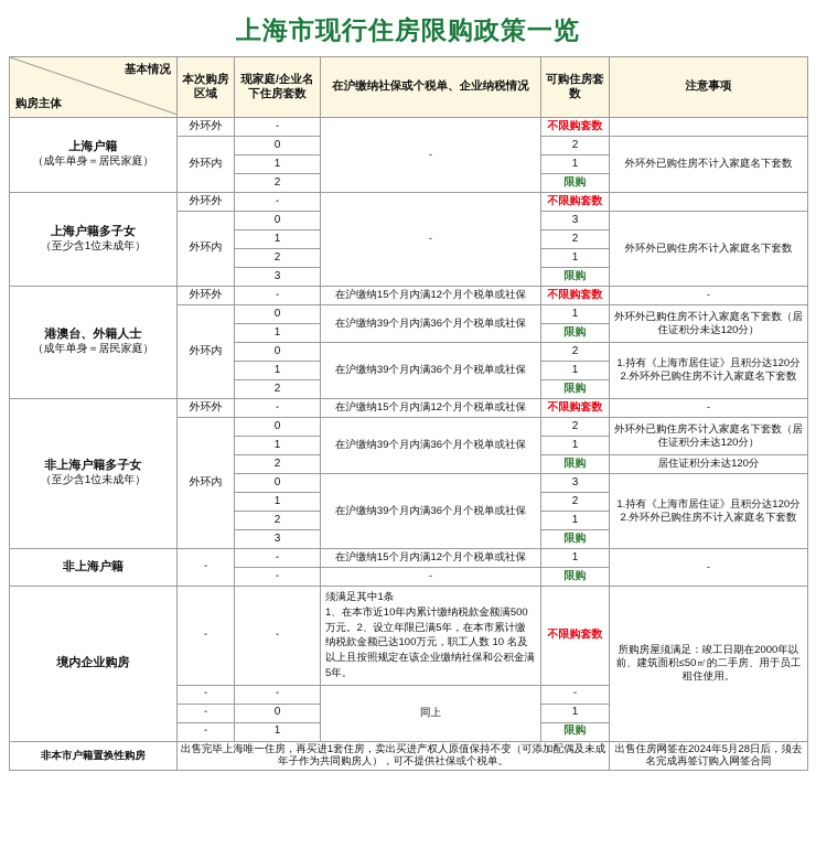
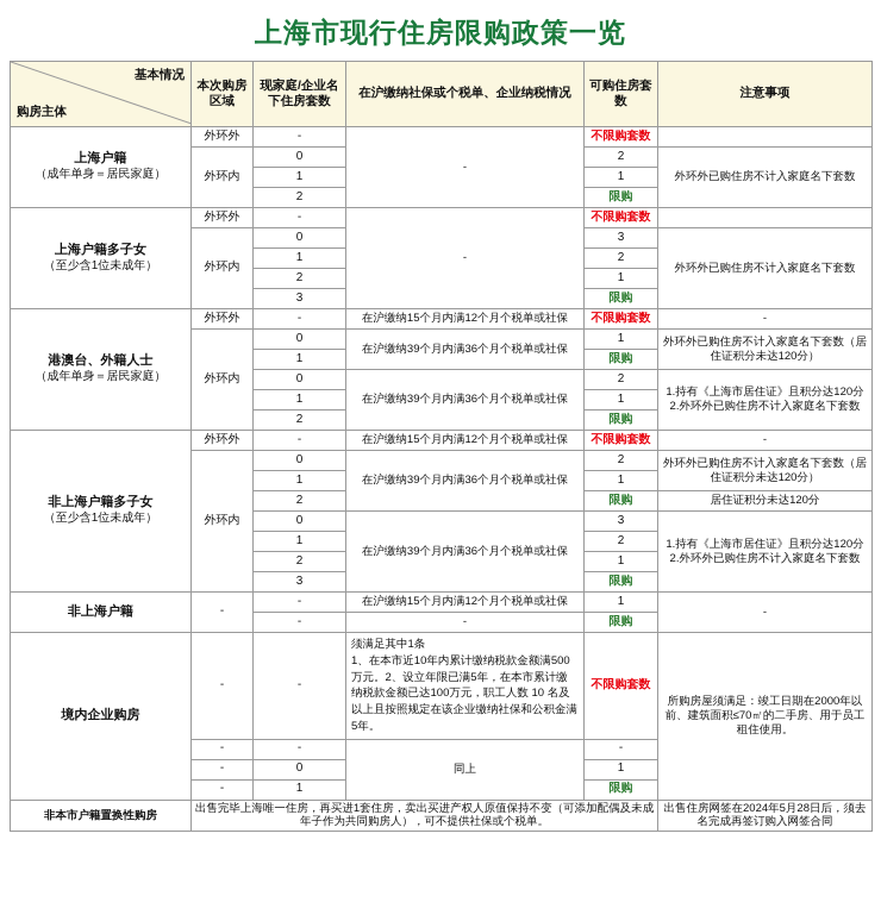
  上海市现行住房限购政策一览
  基本情况 购房主体	本次购房区域	现家庭/企业名下住房套数	在沪缴纳社保或个税单、企业纳税情况	可购住房套数	注意事项
  上海户籍（成年单身＝居民家庭）	外环外	-	-	不限购套数
  外环内	0	2	外环外已购住房不计入家庭名下套数
  1	1
  2	限购
  上海户籍多子女（至少含1位未成年）	外环外	-	-	不限购套数
  外环内	0	3	外环外已购住房不计入家庭名下套数
  1	2
  2	1
  3	限购
  港澳台、外籍人士（成年单身＝居民家庭）	外环外	-	在沪缴纳15个月内满12个月个税单或社保	不限购套数	-
  外环内	0	在沪缴纳39个月内满36个月个税单或社保	1	外环外已购住房不计入家庭名下套数（居住证积分未达120分）
  1	限购
  0	在沪缴纳39个月内满36个月个税单或社保	2	1.持有《上海市居住证》且积分达120分2.外环外已购住房不计入家庭名下套数
  1	1
  2	限购
  非上海户籍多子女（至少含1位未成年）	外环外	-	在沪缴纳15个月内满12个月个税单或社保	不限购套数	-
  外环内	0	在沪缴纳39个月内满36个月个税单或社保	2	外环外已购住房不计入家庭名下套数（居住证积分未达120分）
  1	1
  2	限购	居住证积分未达120分
  0	在沪缴纳39个月内满36个月个税单或社保	3	1.持有《上海市居住证》且积分达120分2.外环外已购住房不计入家庭名下套数
  1	2
  2	1
  3	限购
  非上海户籍	-	-	在沪缴纳15个月内满12个月个税单或社保	1	-
  -	-	限购
- 境内企业购房	-	-	须满足其中1条1、在本市近10年内累计缴纳税款金额满500万元。2、设立年限已满5年，在本市累计缴纳税款金额已达100万元，职工人数 10 名及以上且按照规定在该企业缴纳社保和公积金满5年。	不限购套数	所购房屋须满足：竣工日期在2000年以前、建筑面积≤50㎡的二手房、用于员工租住使用。
+ 境内企业购房	-	-	须满足其中1条1、在本市近10年内累计缴纳税款金额满500万元。2、设立年限已满5年，在本市累计缴纳税款金额已达100万元，职工人数 10 名及以上且按照规定在该企业缴纳社保和公积金满5年。	不限购套数	所购房屋须满足：竣工日期在2000年以前、建筑面积≤70㎡的二手房、用于员工租住使用。
  -	-	同上	-
  -	0	1
  -	1	限购
  非本市户籍置换性购房	出售完毕上海唯一住房，再买进1套住房，卖出买进产权人原值保持不变（可添加配偶及未成年子作为共同购房人），可不提供社保或个税单。	出售住房网签在2024年5月28日后，须去名完成再签订购入网签合同
